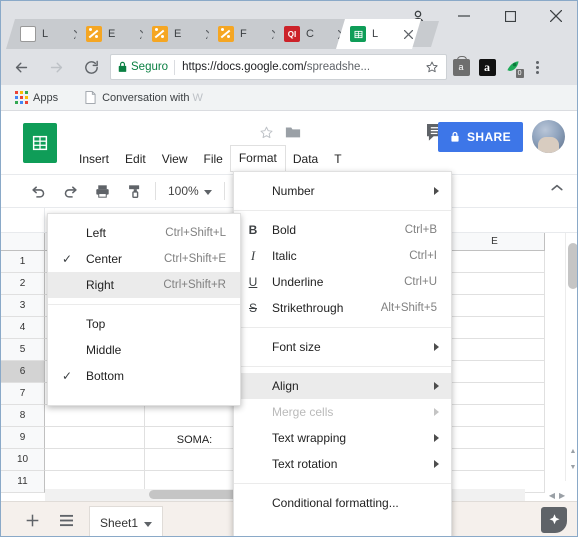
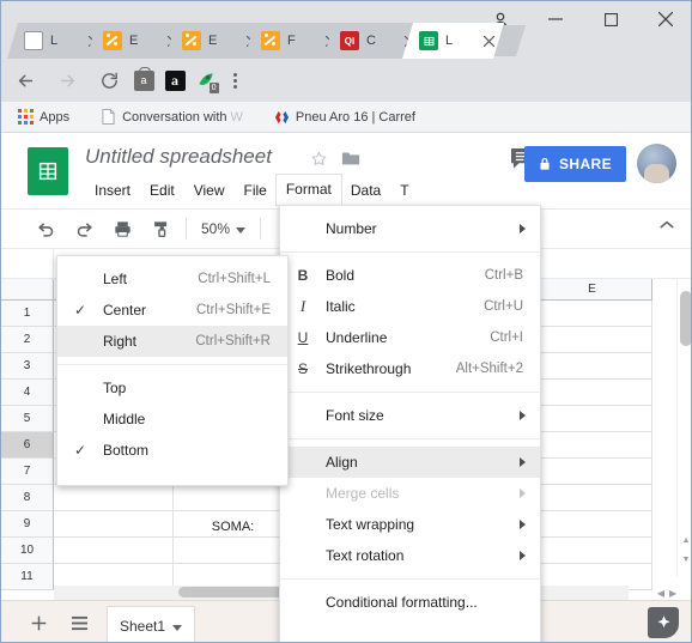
  UFP
  L
  E
  E
  F
  QI
  C
  L
- Seguro
- https://docs.google.com/spreadshe...
  a
  a
  Apps
  Conversation with
  W
+ Pneu Aro 16 | Carref
+ Untitled spreadsheet
  Insert
  Edit
  View
  File
  Format
  Data
  T
  SHARE
- 100%
+ 50%
  E
  1
  2
  3
  4
  5
  6
  7
  8
  9
  10
  11
  SOMA:
  ◀
  ▶
  Sheet1
  Number
  B
  Bold
  Ctrl+B
  I
  Italic
- Ctrl+I
+ Ctrl+U
  U
  Underline
- Ctrl+U
+ Ctrl+I
  S
  Strikethrough
- Alt+Shift+5
+ Alt+Shift+2
  Font size
  Align
  Merge cells
  Text wrapping
  Text rotation
  Conditional formatting...
  Left
  Ctrl+Shift+L
  ✓
  Center
  Ctrl+Shift+E
  Right
  Ctrl+Shift+R
  Top
  Middle
  ✓
  Bottom
